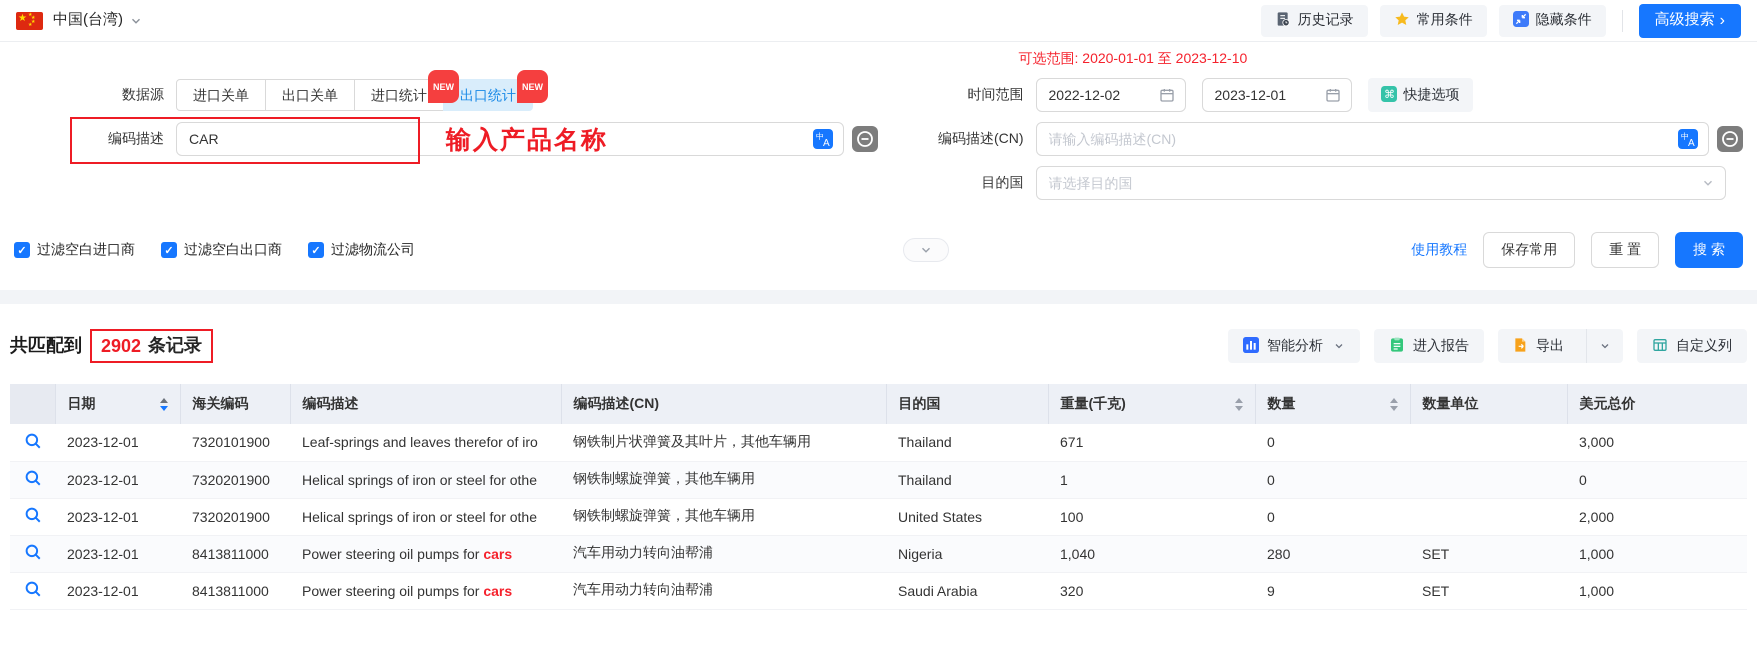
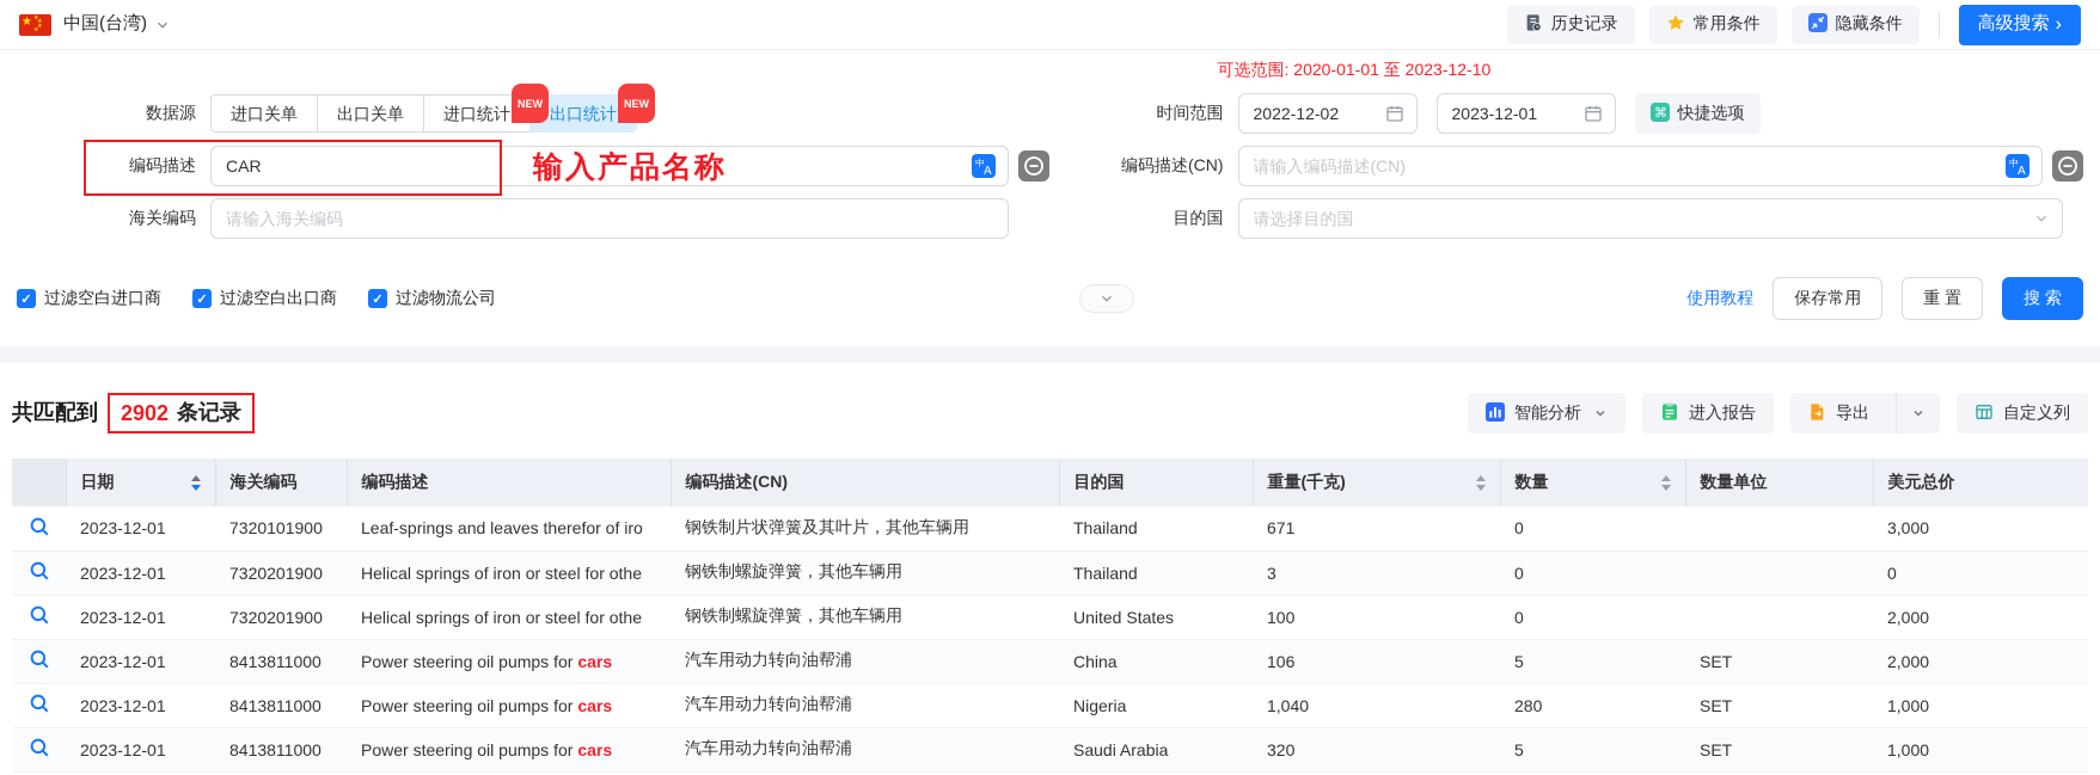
  ★
  中国(台湾)
  历史记录
  常用条件
  隐藏条件
  高级搜索
  ›
  数据源
  进口关单
  出口关单
  进口统计
  NEW
  出口统计
  NEW
  编码描述
  CAR
  中
  A
+ 海关编码
+ 请输入海关编码
  可选范围: 2020-01-01 至 2023-12-10
  时间范围
  2022-12-02
  2023-12-01
  ⌘
  快捷选项
  编码描述(CN)
  请输入编码描述(CN)
  中
  A
  目的国
  请选择目的国
  ✓
  过滤空白进口商
  ✓
  过滤空白出口商
  ✓
  过滤物流公司
  使用教程
  保存常用
  重 置
  搜 索
  共匹配到
  2902
  条记录
  智能分析
  进入报告
  导出
  自定义列
  	日期	海关编码	编码描述	编码描述(CN)	目的国	重量(千克)	数量	数量单位	美元总价
  	2023-12-01	7320101900	Leaf-springs and leaves therefor of iro	钢铁制片状弹簧及其叶片，其他车辆用	Thailand	671	0		3,000
- 	2023-12-01	7320201900	Helical springs of iron or steel for othe	钢铁制螺旋弹簧，其他车辆用	Thailand	1	0		0
+ 	2023-12-01	7320201900	Helical springs of iron or steel for othe	钢铁制螺旋弹簧，其他车辆用	Thailand	3	0		0
  	2023-12-01	7320201900	Helical springs of iron or steel for othe	钢铁制螺旋弹簧，其他车辆用	United States	100	0		2,000
+ 	2023-12-01	8413811000	Power steering oil pumps for cars	汽车用动力转向油帮浦	China	106	5	SET	2,000
  	2023-12-01	8413811000	Power steering oil pumps for cars	汽车用动力转向油帮浦	Nigeria	1,040	280	SET	1,000
- 	2023-12-01	8413811000	Power steering oil pumps for cars	汽车用动力转向油帮浦	Saudi Arabia	320	9	SET	1,000
+ 	2023-12-01	8413811000	Power steering oil pumps for cars	汽车用动力转向油帮浦	Saudi Arabia	320	5	SET	1,000
  输入产品名称
